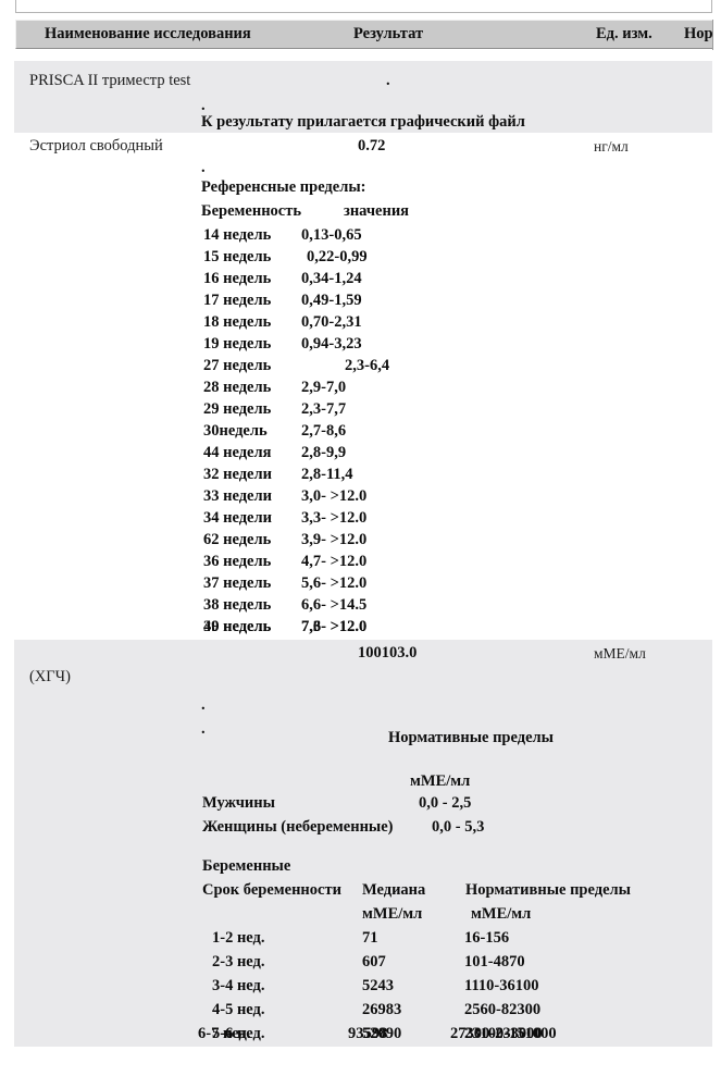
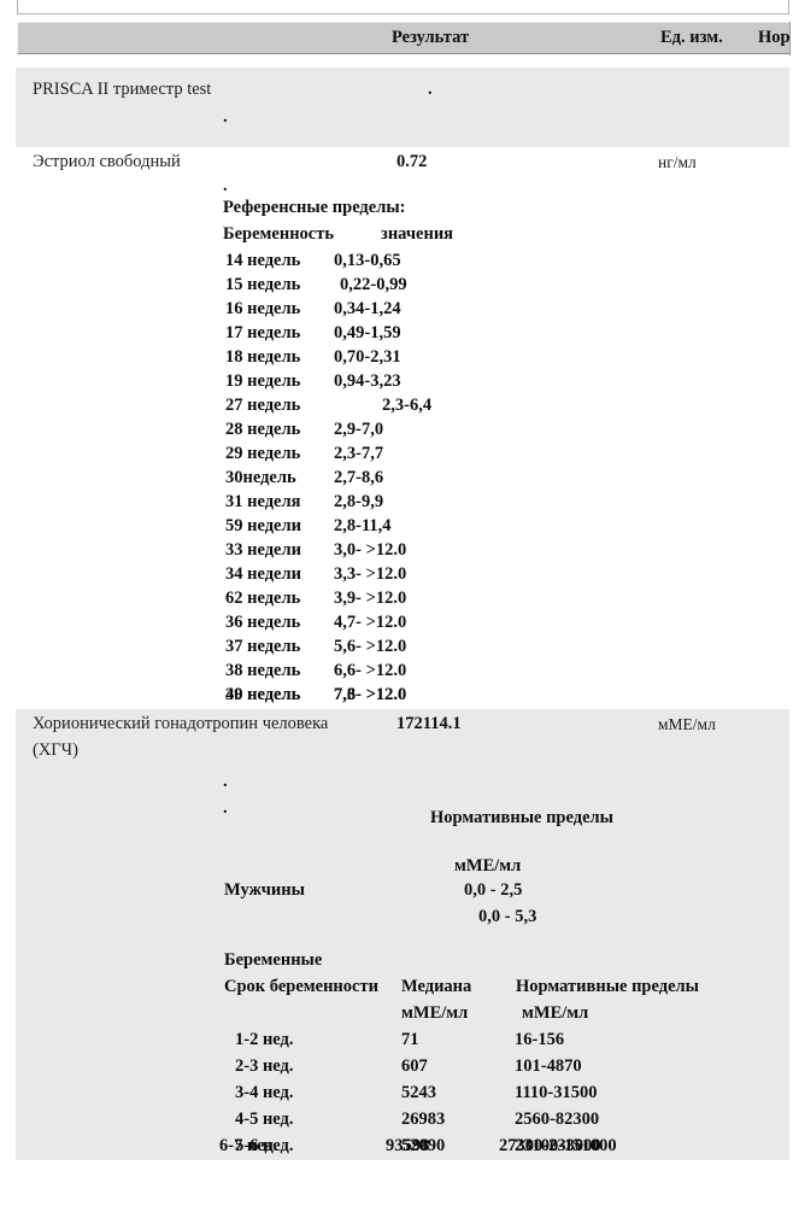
- Наименование исследования
  Результат
  Ед. изм.
  PRISCA II триместр test
  .
  .
- К результату прилагается графический файл
  Эстриол свободный
  0.72
  нг/мл
  .
  Референсные пределы:
  Беременность
  значения
  14 недель
  0,13-0,65
  15 недель
  0,22-0,99
  16 недель
  0,34-1,24
  17 недель
  0,49-1,59
  18 недель
  0,70-2,31
  19 недель
  0,94-3,23
  27 недель
  2,3-6,4
  28 недель
  2,9-7,0
  29 недель
  2,3-7,7
  30недель
  2,7-8,6
- 44 неделя
+ 31 неделя
  2,8-9,9
- 32 недели
+ 59 недели
  2,8-11,4
  33 недели
  3,0- >12.0
  34 недели
  3,3- >12.0
  62 недель
  3,9- >12.0
  36 недель
  4,7- >12.0
  37 недель
  5,6- >12.0
  38 недель
- 6,6- >14.5
+ 6,6- >12.0
  39 недель
  7,3- >12.0
  40 недель
  7,6- >12.0
+ Хорионический гонадотропин человека
  (ХГЧ)
- 100103.0
+ 172114.1
  мМЕ/мл
  .
  .
  Нормативные пределы
  мМЕ/мл
  Мужчины
  0,0 - 2,5
- Женщины (небеременные)
  0,0 - 5,3
  Беременные
  Срок беременности
  Медиана
  Нормативные пределы
  мМЕ/мл
  мМЕ/мл
  1-2 нед.
  71
  16-156
  2-3 нед.
  607
  101-4870
  3-4 нед.
  5243
- 1110-36100
+ 1110-31500
  4-5 нед.
  26983
  2560-82300
  5-6 нед.
  52090
  23100-151000
  6-7 нед.
  93598
  27300-233000
